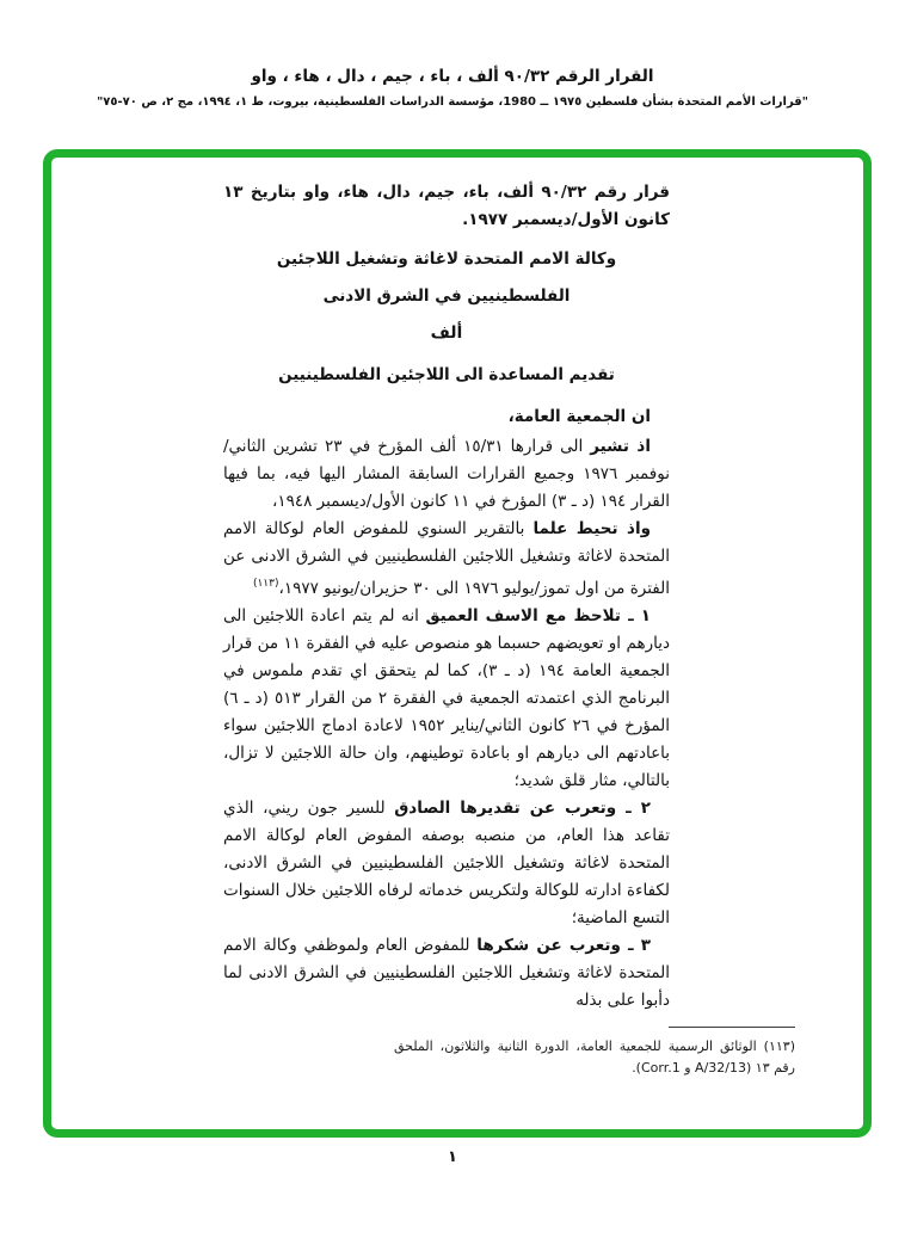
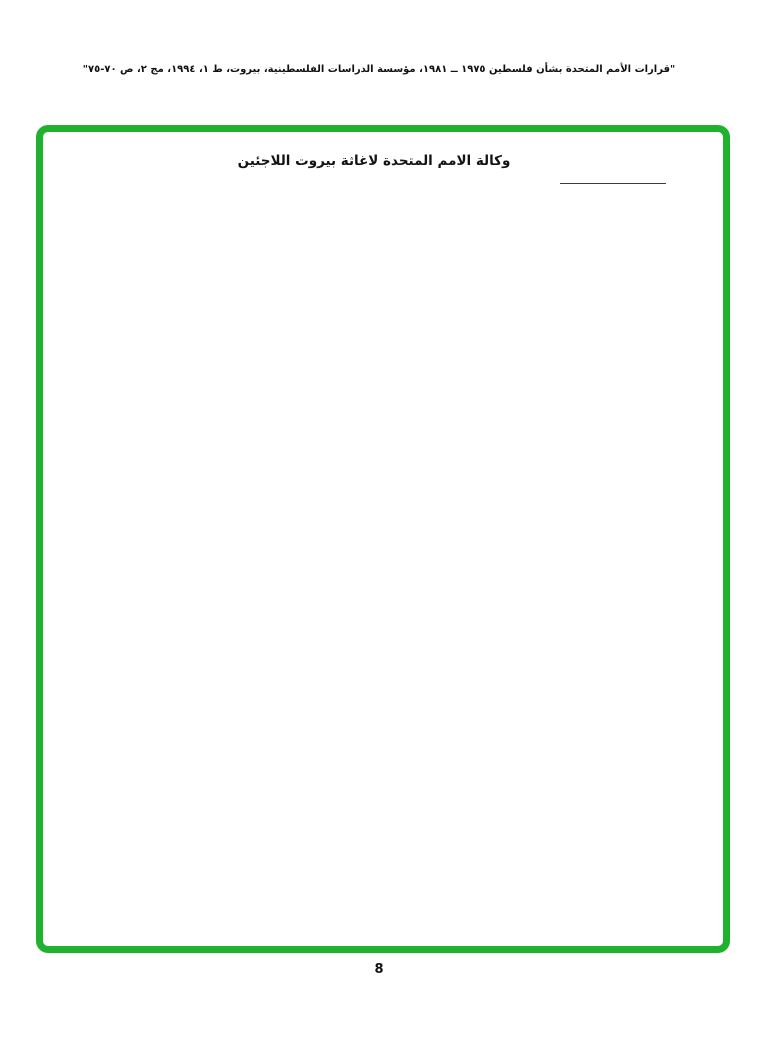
- القرار الرقم ٩٠/٣٢ ألف ، باء ، جيم ، دال ، هاء ، واو
- "قرارات الأمم المتحدة بشأن فلسطين ١٩٧٥ ــ 1980، مؤسسة الدراسات الفلسطينية، بيروت، ط ١، ١٩٩٤، مج ٢، ص ٧٠-٧٥"
+ "قرارات الأمم المتحدة بشأن فلسطين ١٩٧٥ ــ ١٩٨١، مؤسسة الدراسات الفلسطينية، بيروت، ط ١، ١٩٩٤، مج ٢، ص ٧٠-٧٥"
- قرار رقم ٩٠/٣٢ ألف، باء، جيم، دال، هاء، واو بتاريخ ١٣ كانون الأول/ديسمبر ١٩٧٧.
- وكالة الامم المتحدة لاغاثة وتشغيل اللاجئين
+ وكالة الامم المتحدة لاغاثة بيروت اللاجئين
- الفلسطينيين في الشرق الادنى
- ألف
- تقديم المساعدة الى اللاجئين الفلسطينيين
- ان الجمعية العامة،
- اذ تشير الى قرارها ١٥/٣١ ألف المؤرخ في ٢٣ تشرين الثاني/نوفمبر ١٩٧٦ وجميع القرارات السابقة المشار اليها فيه، بما فيها القرار ١٩٤ (د ـ ٣) المؤرخ في ١١ كانون الأول/ديسمبر ١٩٤٨،
- واذ تحيط علما بالتقرير السنوي للمفوض العام لوكالة الامم المتحدة لاغاثة وتشغيل اللاجئين الفلسطينيين في الشرق الادنى عن الفترة من اول تموز/يوليو ١٩٧٦ الى ٣٠ حزيران/يونيو ١٩٧٧،(١١٣)
- ١ ـ تلاحظ مع الاسف العميق انه لم يتم اعادة اللاجئين الى ديارهم او تعويضهم حسبما هو منصوص عليه في الفقرة ١١ من قرار الجمعية العامة ١٩٤ (د ـ ٣)، كما لم يتحقق اي تقدم ملموس في البرنامج الذي اعتمدته الجمعية في الفقرة ٢ من القرار ٥١٣ (د ـ ٦) المؤرخ في ٢٦ كانون الثاني/يناير ١٩٥٢ لاعادة ادماج اللاجئين سواء باعادتهم الى ديارهم او باعادة توطينهم، وان حالة اللاجئين لا تزال، بالتالي، مثار قلق شديد؛
- ٢ ـ وتعرب عن تقديرها الصادق للسير جون ريني، الذي تقاعد هذا العام، من منصبه بوصفه المفوض العام لوكالة الامم المتحدة لاغاثة وتشغيل اللاجئين الفلسطينيين في الشرق الادنى، لكفاءة ادارته للوكالة ولتكريس خدماته لرفاه اللاجئين خلال السنوات التسع الماضية؛
- ٣ ـ وتعرب عن شكرها للمفوض العام ولموظفي وكالة الامم المتحدة لاغاثة وتشغيل اللاجئين الفلسطينيين في الشرق الادنى لما دأبوا على بذله
- (١١٣) الوثائق الرسمية للجمعية العامة، الدورة الثانية والثلاثون، الملحق رقم ١٣ (A/32/13 و Corr.1).
- ١
+ 8
